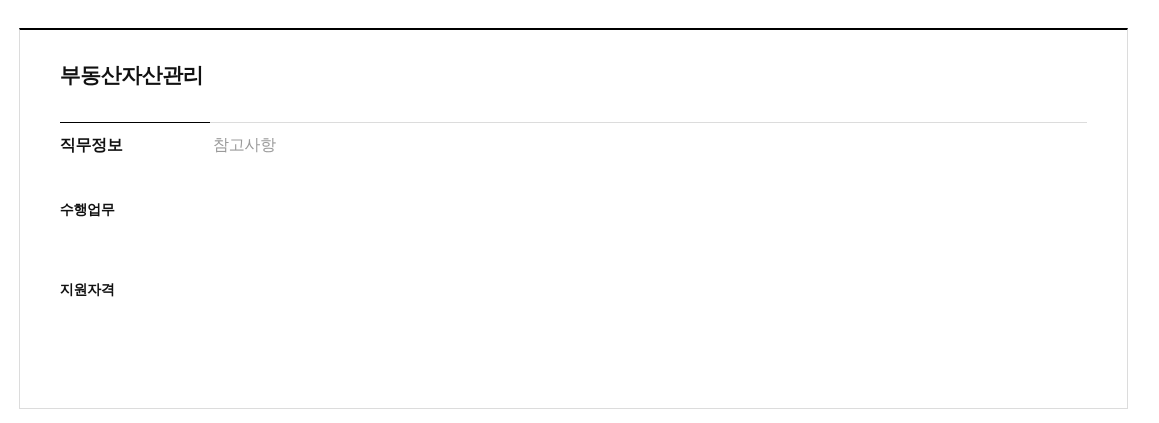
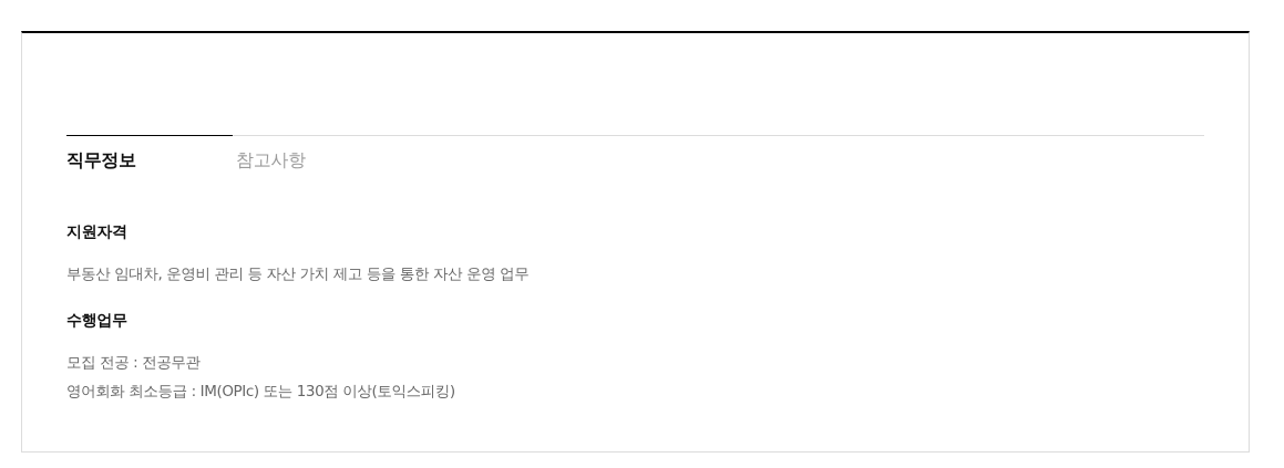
- 부동산자산관리
  직무정보
  참고사항
- 수행업무
+ 지원자격
+ 부동산 임대차, 운영비 관리 등 자산 가치 제고 등을 통한 자산 운영 업무
- 지원자격
+ 수행업무
+ 모집 전공 : 전공무관
+ 영어회화 최소등급 : IM(OPIc) 또는 130점 이상(토익스피킹)
